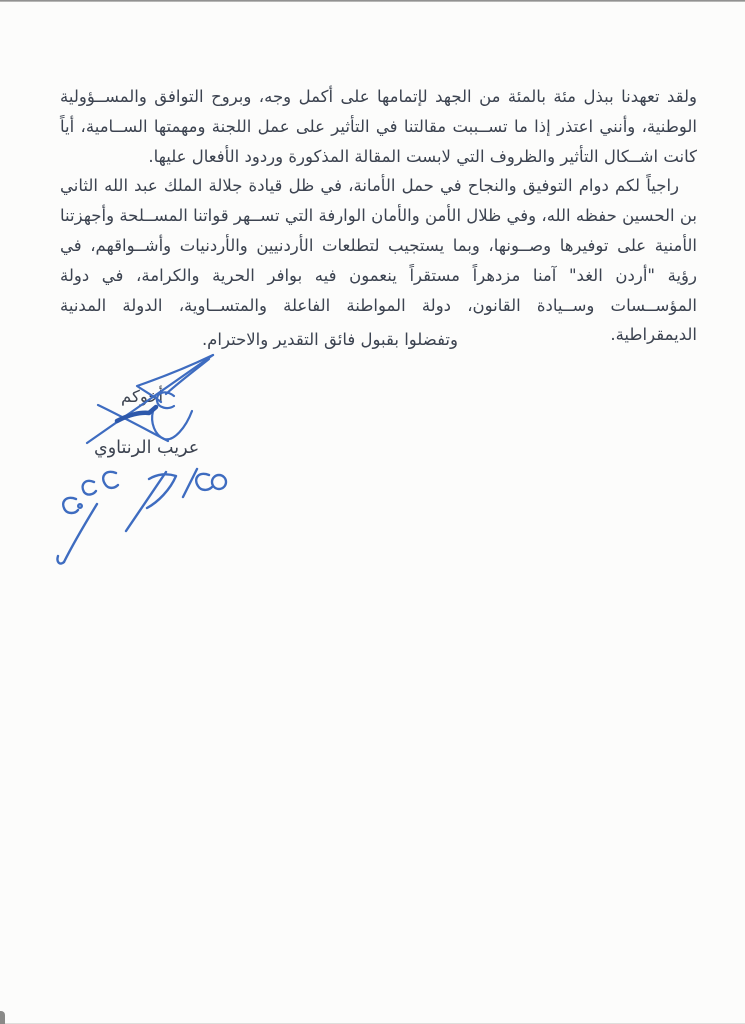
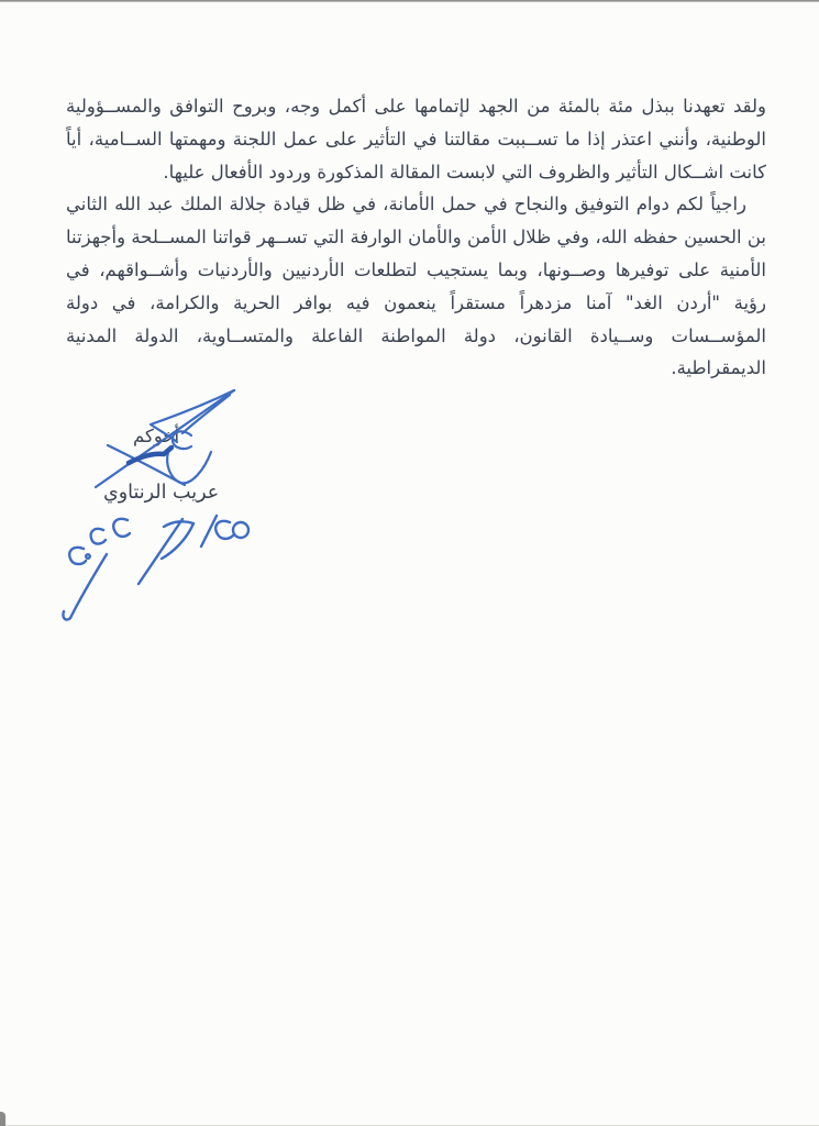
  ولقد تعهدنا ببذل مئة بالمئة من الجهد لإتمامها على أكمل وجه، وبروح التوافق والمســؤولية الوطنية، وأنني اعتذر إذا ما تســببت مقالتنا في التأثير على عمل اللجنة ومهمتها الســامية، أياً كانت اشــكال التأثير والظروف التي لابست المقالة المذكورة وردود الأفعال عليها.
  راجياً لكم دوام التوفيق والنجاح في حمل الأمانة، في ظل قيادة جلالة الملك عبد الله الثاني بن الحسين حفظه الله، وفي ظلال الأمن والأمان الوارفة التي تســهر قواتنا المســلحة وأجهزتنا الأمنية على توفيرها وصــونها، وبما يستجيب لتطلعات الأردنيين والأردنيات وأشــواقهم، في رؤية "أردن الغد" آمنا مزدهراً مستقراً ينعمون فيه بوافر الحرية والكرامة، في دولة المؤســسات وســيادة القانون، دولة المواطنة الفاعلة والمتســاوية، الدولة المدنية الديمقراطية.
- وتفضلوا بقبول فائق التقدير والاحترام.
  أوكم
  عريب الرنتاوي
